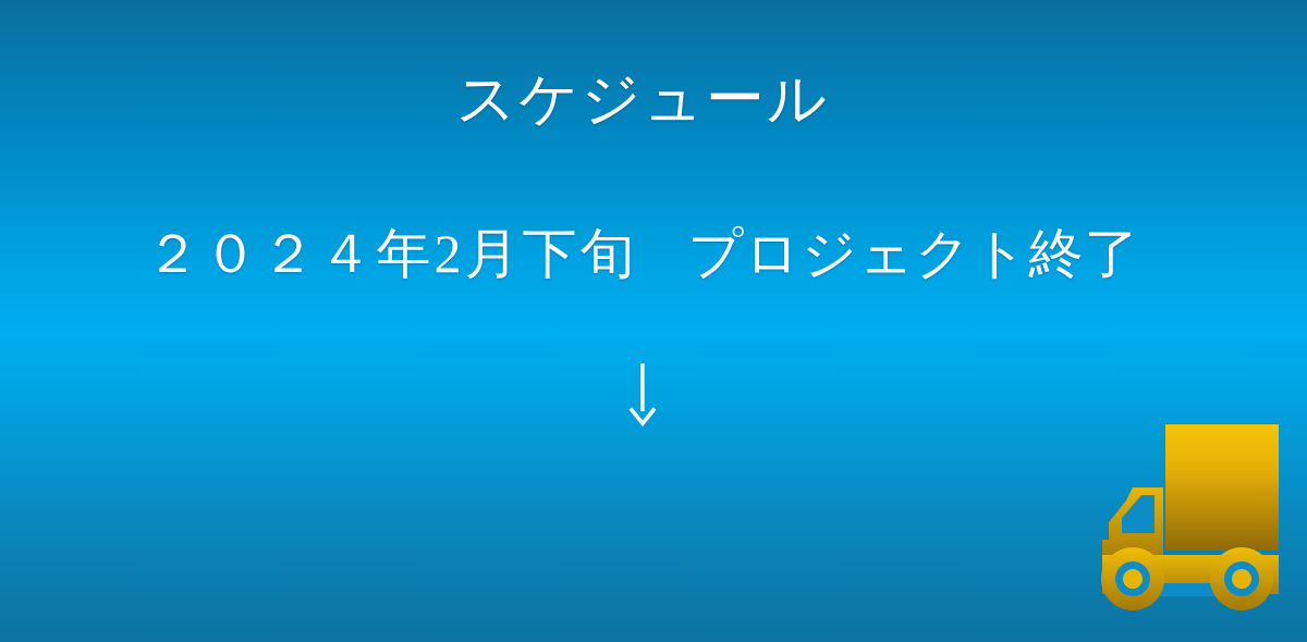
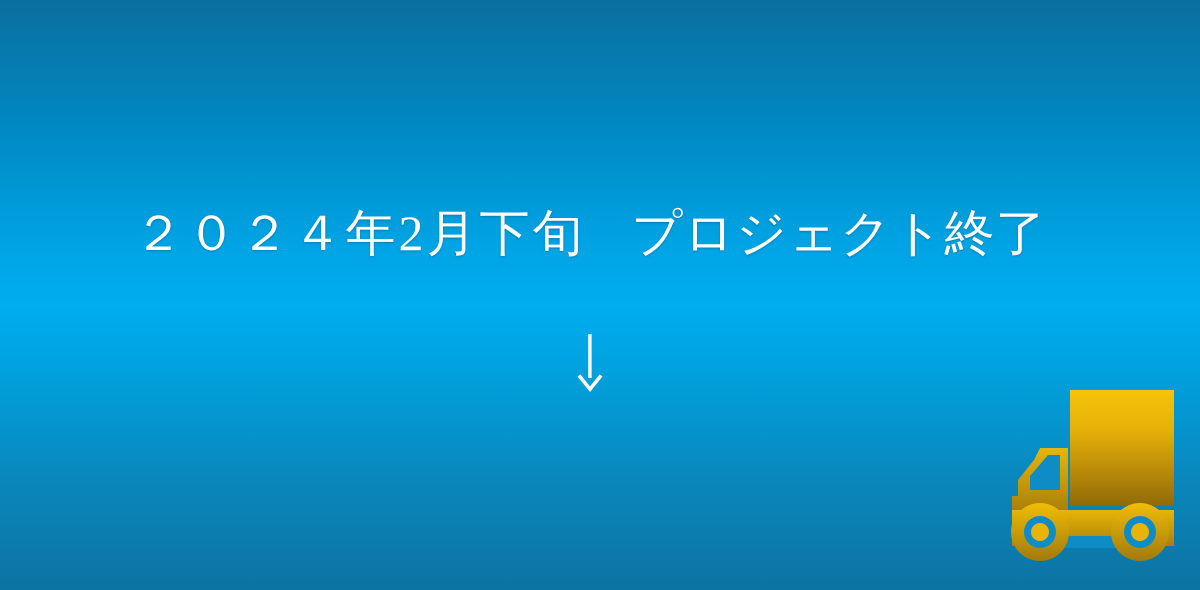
- スケジュール
  ２０２４年2月下旬 プロジェクト終了
